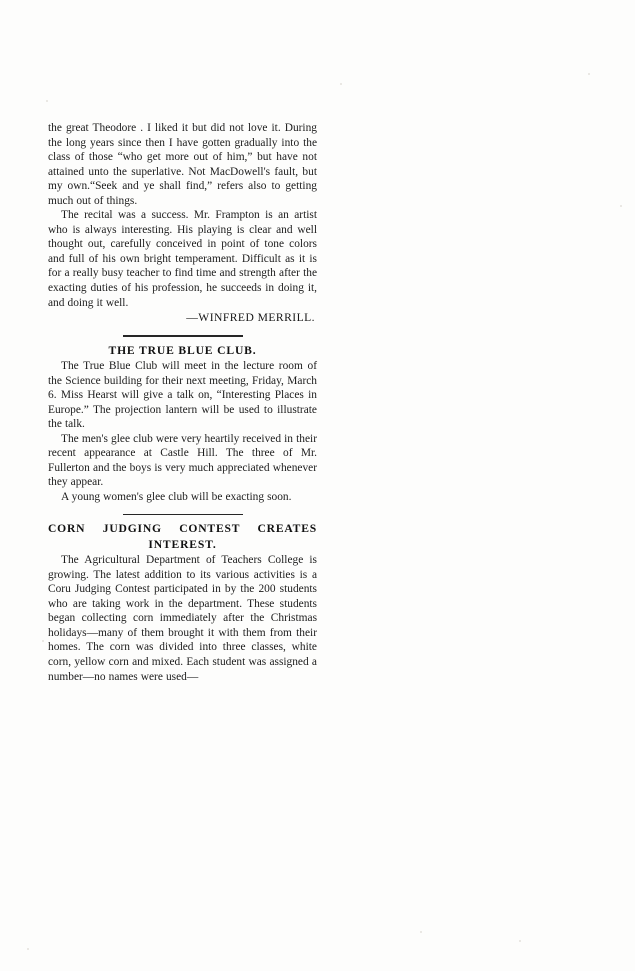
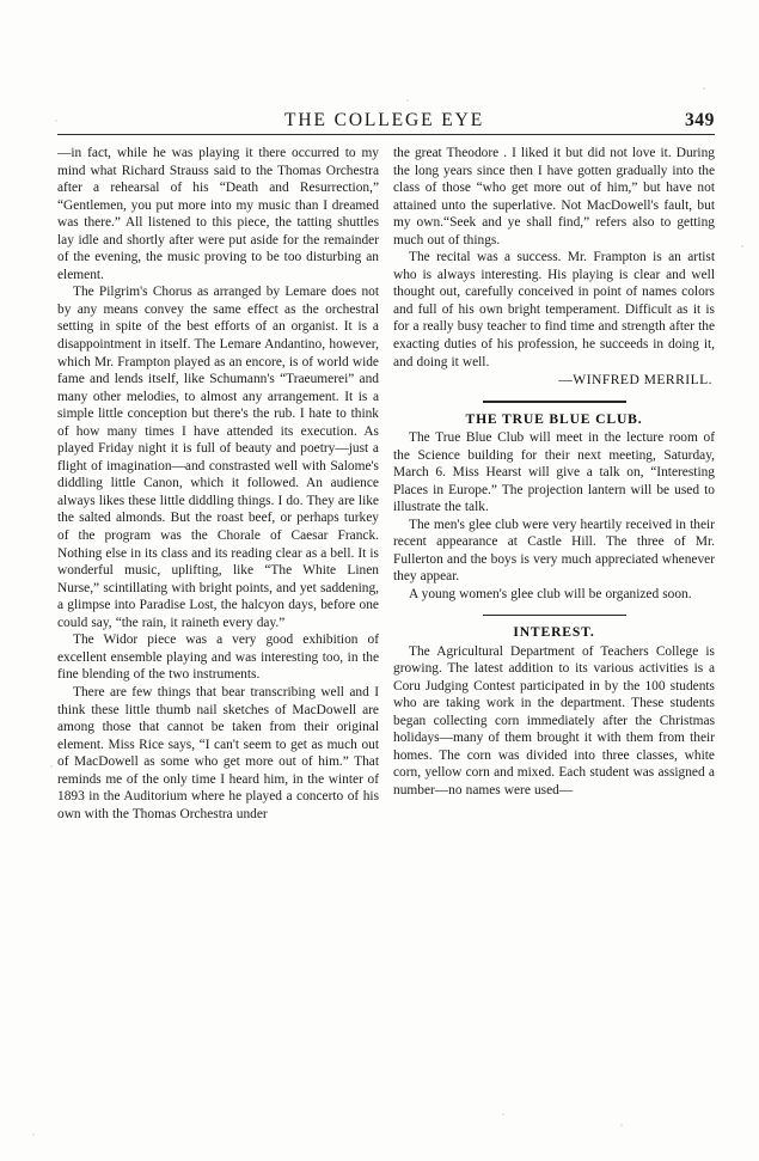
+ THE COLLEGE EYE
+ 349
+ —in fact, while he was playing it there occurred to my mind what Richard Strauss said to the Thomas Orchestra after a rehearsal of his “Death and Resurrection,” “Gentlemen, you put more into my music than I dreamed was there.” All listened to this piece, the tatting shuttles lay idle and shortly after were put aside for the remainder of the evening, the music proving to be too disturbing an element.
+ The Pilgrim's Chorus as arranged by Lemare does not by any means convey the same effect as the orchestral setting in spite of the best efforts of an organist. It is a disappointment in itself. The Lemare Andantino, however, which Mr. Frampton played as an encore, is of world wide fame and lends itself, like Schumann's “Traeumerei” and many other melodies, to almost any arrangement. It is a simple little conception but there's the rub. I hate to think of how many times I have attended its execution. As played Friday night it is full of beauty and poetry—just a flight of imagination—and constrasted well with Salome's diddling little Canon, which it followed. An audience always likes these little diddling things. I do. They are like the salted almonds. But the roast beef, or perhaps turkey of the program was the Chorale of Caesar Franck. Nothing else in its class and its reading clear as a bell. It is wonderful music, uplifting, like “The White Linen Nurse,” scintillating with bright points, and yet saddening, a glimpse into Paradise Lost, the halcyon days, before one could say, “the rain, it raineth every day.”
+ The Widor piece was a very good exhibition of excellent ensemble playing and was interesting too, in the fine blending of the two instruments.
+ There are few things that bear transcribing well and I think these little thumb nail sketches of MacDowell are among those that cannot be taken from their original element. Miss Rice says, “I can't seem to get as much out of MacDowell as some who get more out of him.” That reminds me of the only time I heard him, in the winter of 1893 in the Auditorium where he played a concerto of his own with the Thomas Orchestra under
  the great Theodore . I liked it but did not love it. During the long years since then I have gotten gradually into the class of those “who get more out of him,” but have not attained unto the superlative. Not MacDowell's fault, but my own.“Seek and ye shall find,” refers also to getting much out of things.
- The recital was a success. Mr. Frampton is an artist who is always interesting. His playing is clear and well thought out, carefully conceived in point of tone colors and full of his own bright temperament. Difficult as it is for a really busy teacher to find time and strength after the exacting duties of his profession, he succeeds in doing it, and doing it well.
+ The recital was a success. Mr. Frampton is an artist who is always interesting. His playing is clear and well thought out, carefully conceived in point of names colors and full of his own bright temperament. Difficult as it is for a really busy teacher to find time and strength after the exacting duties of his profession, he succeeds in doing it, and doing it well.
  —WINFRED MERRILL.
  THE TRUE BLUE CLUB.
- The True Blue Club will meet in the lecture room of the Science building for their next meeting, Friday, March 6. Miss Hearst will give a talk on, “Interesting Places in Europe.” The projection lantern will be used to illustrate the talk.
+ The True Blue Club will meet in the lecture room of the Science building for their next meeting, Saturday, March 6. Miss Hearst will give a talk on, “Interesting Places in Europe.” The projection lantern will be used to illustrate the talk.
  The men's glee club were very heartily received in their recent appearance at Castle Hill. The three of Mr. Fullerton and the boys is very much appreciated whenever they appear.
- A young women's glee club will be exacting soon.
+ A young women's glee club will be organized soon.
- CORN JUDGING CONTEST CREATES
  INTEREST.
- The Agricultural Department of Teachers College is growing. The latest addition to its various activities is a Coru Judging Contest participated in by the 200 students who are taking work in the department. These students began collecting corn immediately after the Christmas holidays—many of them brought it with them from their homes. The corn was divided into three classes, white corn, yellow corn and mixed. Each student was assigned a number—no names were used—
+ The Agricultural Department of Teachers College is growing. The latest addition to its various activities is a Coru Judging Contest participated in by the 100 students who are taking work in the department. These students began collecting corn immediately after the Christmas holidays—many of them brought it with them from their homes. The corn was divided into three classes, white corn, yellow corn and mixed. Each student was assigned a number—no names were used—
